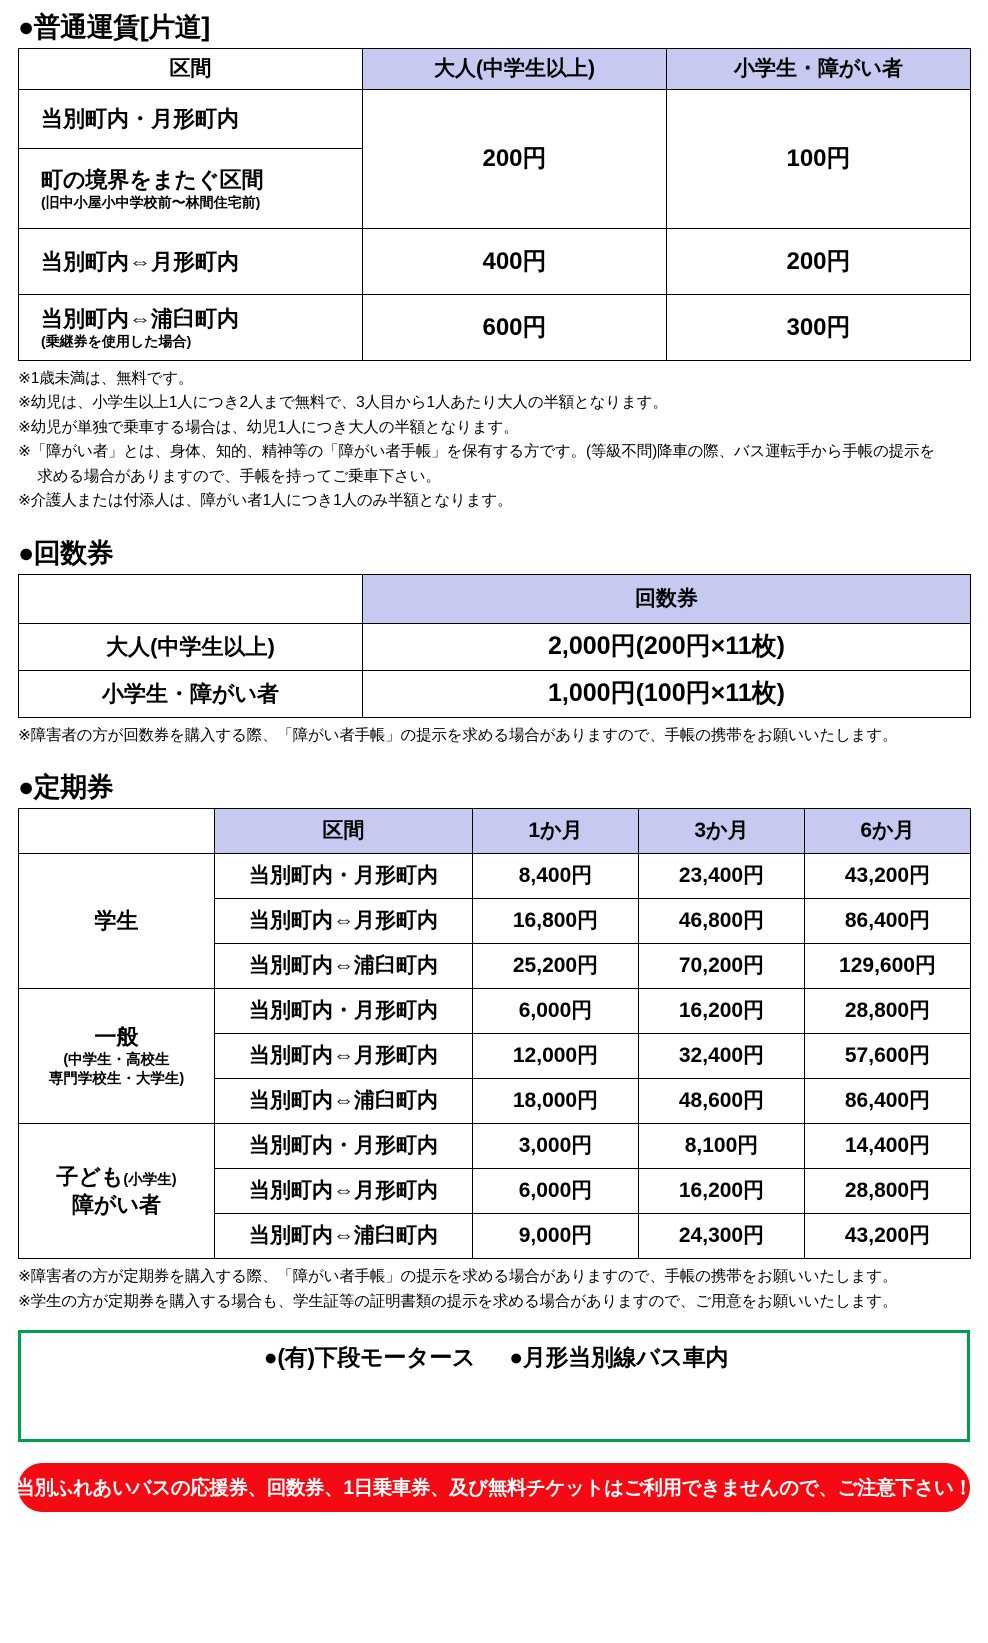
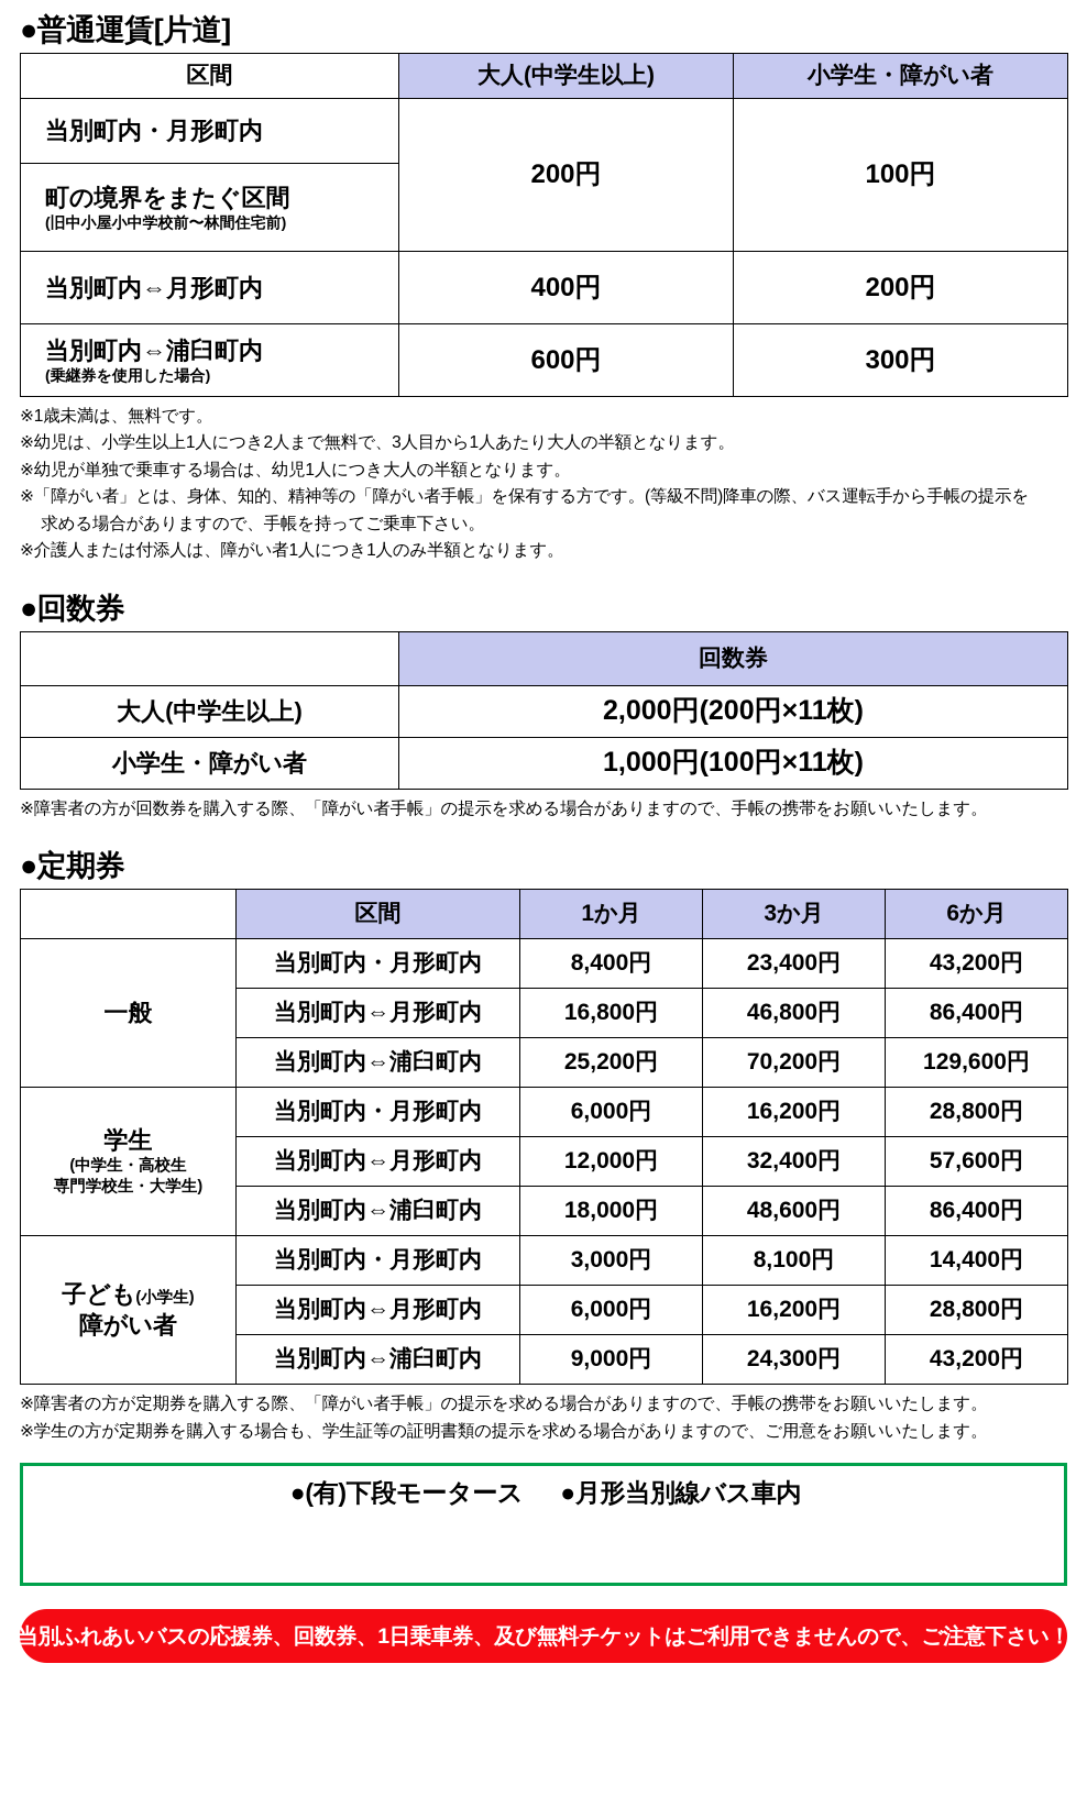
  ●普通運賃[片道]
  区間	大人(中学生以上)	小学生・障がい者
  当別町内・月形町内	200円	100円
  町の境界をまたぐ区間 (旧中小屋小中学校前〜林間住宅前)
  当別町内⇔月形町内	400円	200円
  当別町内⇔浦臼町内 (乗継券を使用した場合)	600円	300円
  ※1歳未満は、無料です。
  ※幼児は、小学生以上1人につき2人まで無料で、3人目から1人あたり大人の半額となります。
  ※幼児が単独で乗車する場合は、幼児1人につき大人の半額となります。
  ※「障がい者」とは、身体、知的、精神等の「障がい者手帳」を保有する方です。(等級不問)降車の際、バス運転手から手帳の提示を
  求める場合がありますので、手帳を持ってご乗車下さい。
  ※介護人または付添人は、障がい者1人につき1人のみ半額となります。
  ●回数券
  	回数券
  大人(中学生以上)	2,000円(200円×11枚)
  小学生・障がい者	1,000円(100円×11枚)
  ※障害者の方が回数券を購入する際、「障がい者手帳」の提示を求める場合がありますので、手帳の携帯をお願いいたします。
  ●定期券
  	区間	1か月	3か月	6か月
- 学生	当別町内・月形町内	8,400円	23,400円	43,200円
+ 一般	当別町内・月形町内	8,400円	23,400円	43,200円
  当別町内⇔月形町内	16,800円	46,800円	86,400円
  当別町内⇔浦臼町内	25,200円	70,200円	129,600円
- 一般 (中学生・高校生 専門学校生・大学生)	当別町内・月形町内	6,000円	16,200円	28,800円
+ 学生 (中学生・高校生 専門学校生・大学生)	当別町内・月形町内	6,000円	16,200円	28,800円
  当別町内⇔月形町内	12,000円	32,400円	57,600円
  当別町内⇔浦臼町内	18,000円	48,600円	86,400円
  子ども(小学生) 障がい者	当別町内・月形町内	3,000円	8,100円	14,400円
  当別町内⇔月形町内	6,000円	16,200円	28,800円
  当別町内⇔浦臼町内	9,000円	24,300円	43,200円
  ※障害者の方が定期券を購入する際、「障がい者手帳」の提示を求める場合がありますので、手帳の携帯をお願いいたします。
  ※学生の方が定期券を購入する場合も、学生証等の証明書類の提示を求める場合がありますので、ご用意をお願いいたします。
  ●(有)下段モータース ●月形当別線バス車内
  当別ふれあいバスの応援券、回数券、1日乗車券、及び無料チケットはご利用できませんので、ご注意下さい！
